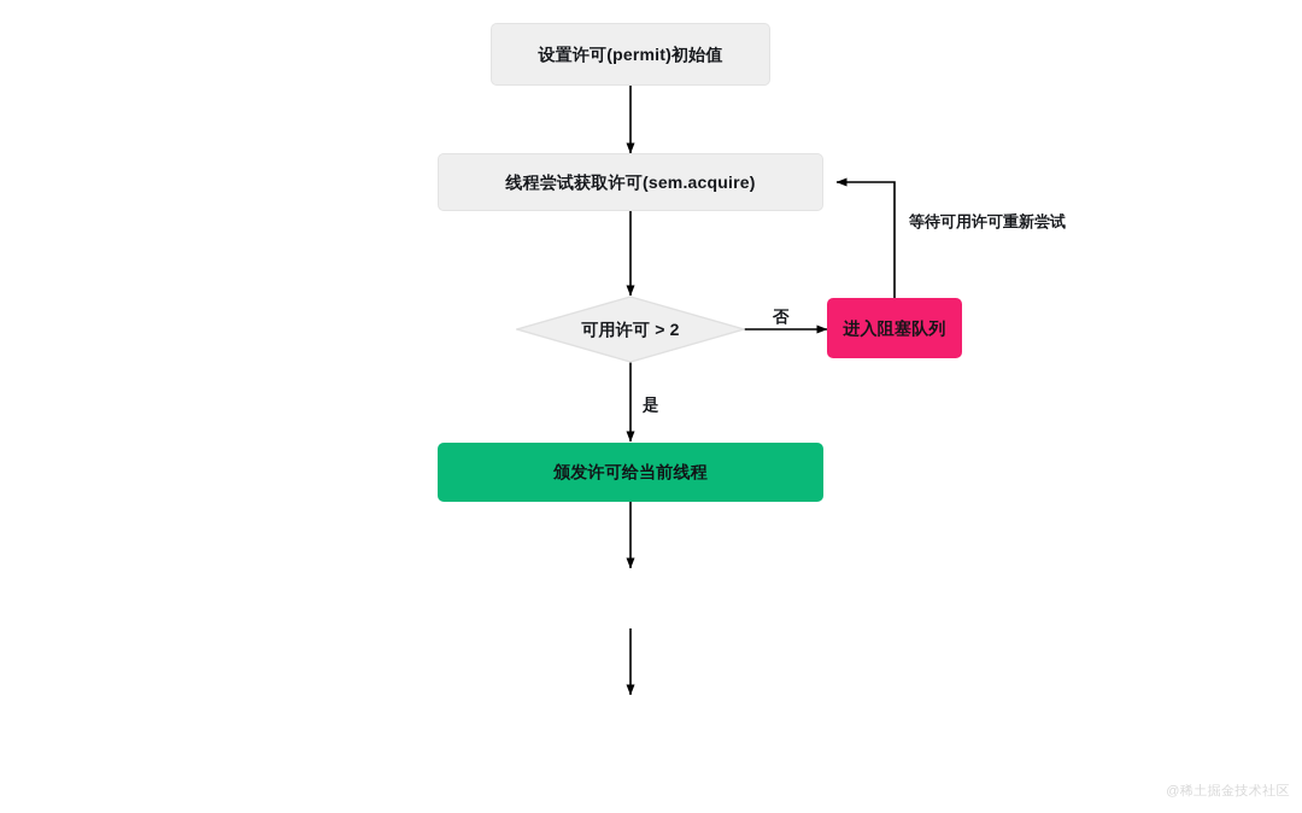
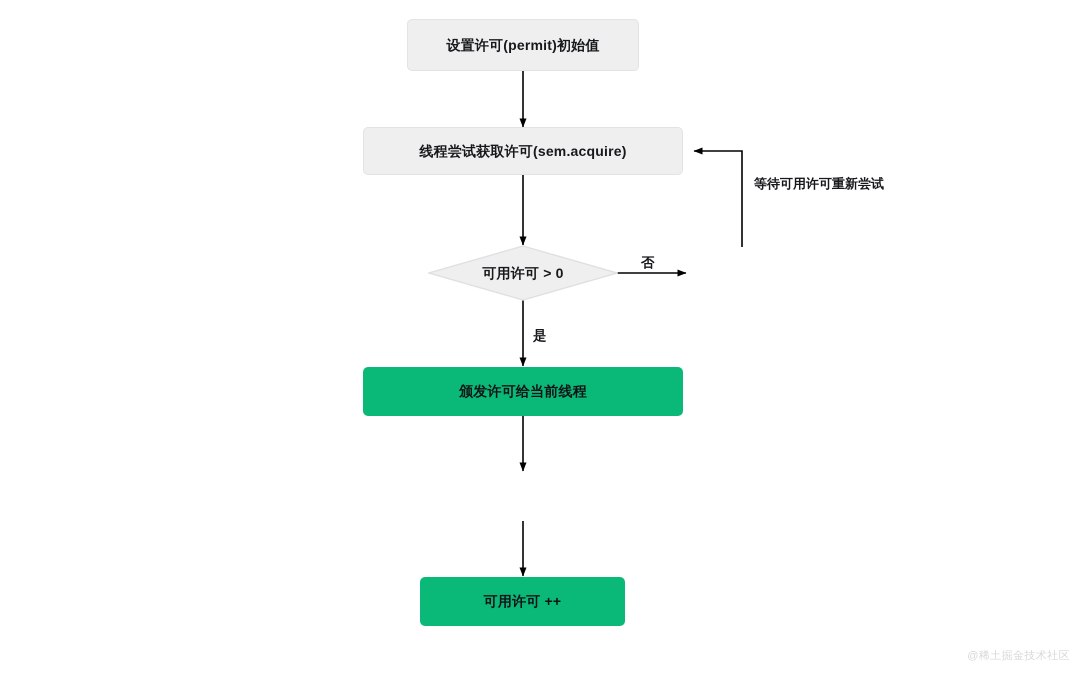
  设置许可(permit)初始值
  线程尝试获取许可(sem.acquire)
- 可用许可 > 2
+ 可用许可 > 0
- 进入阻塞队列
  颁发许可给当前线程
+ 可用许可 ++
  否
  是
  等待可用许可重新尝试
  @稀土掘金技术社区
